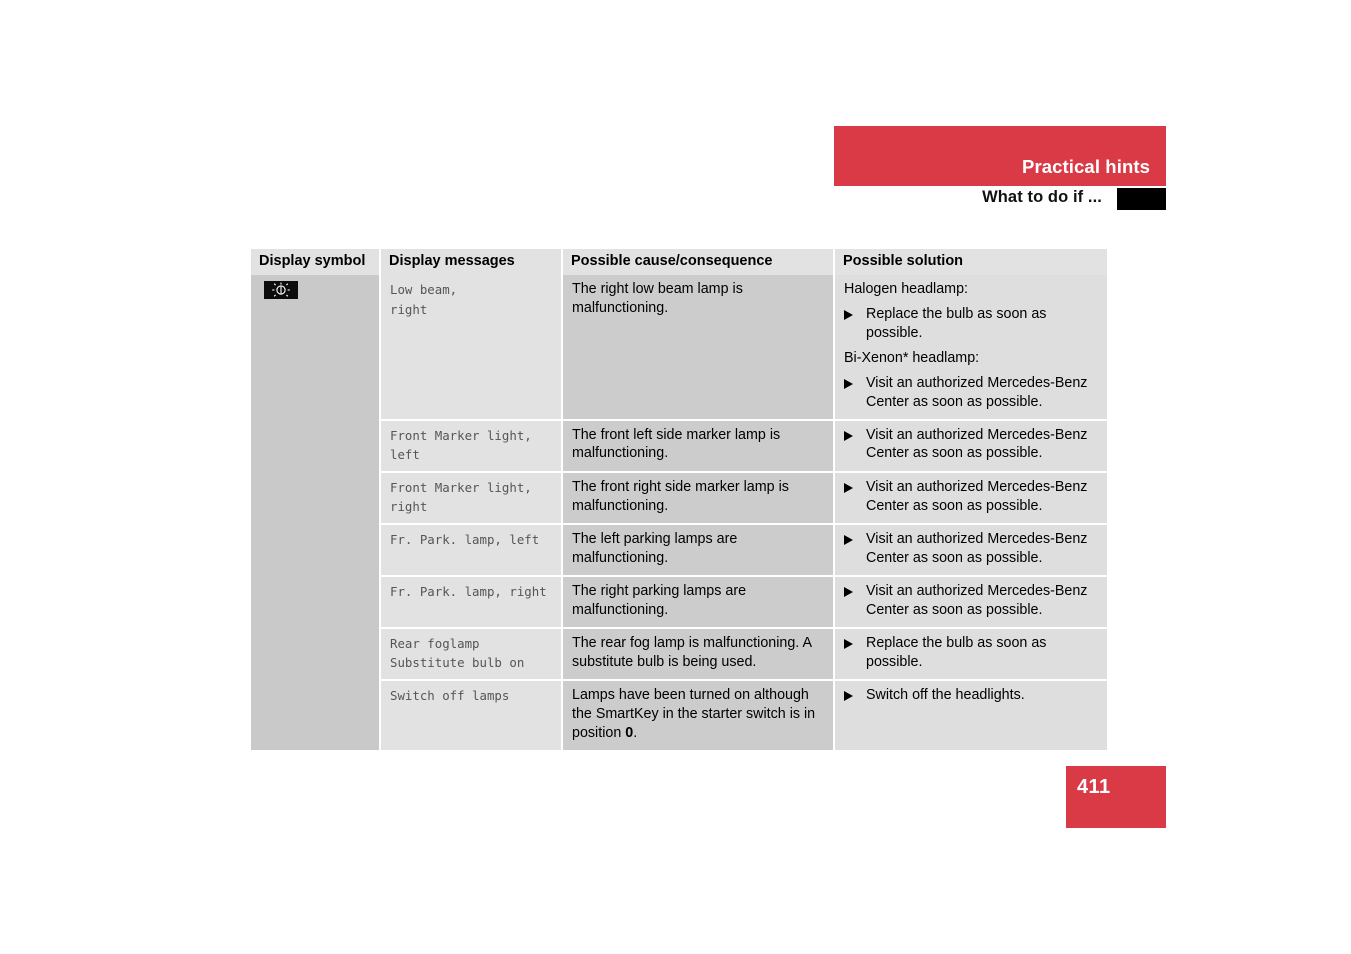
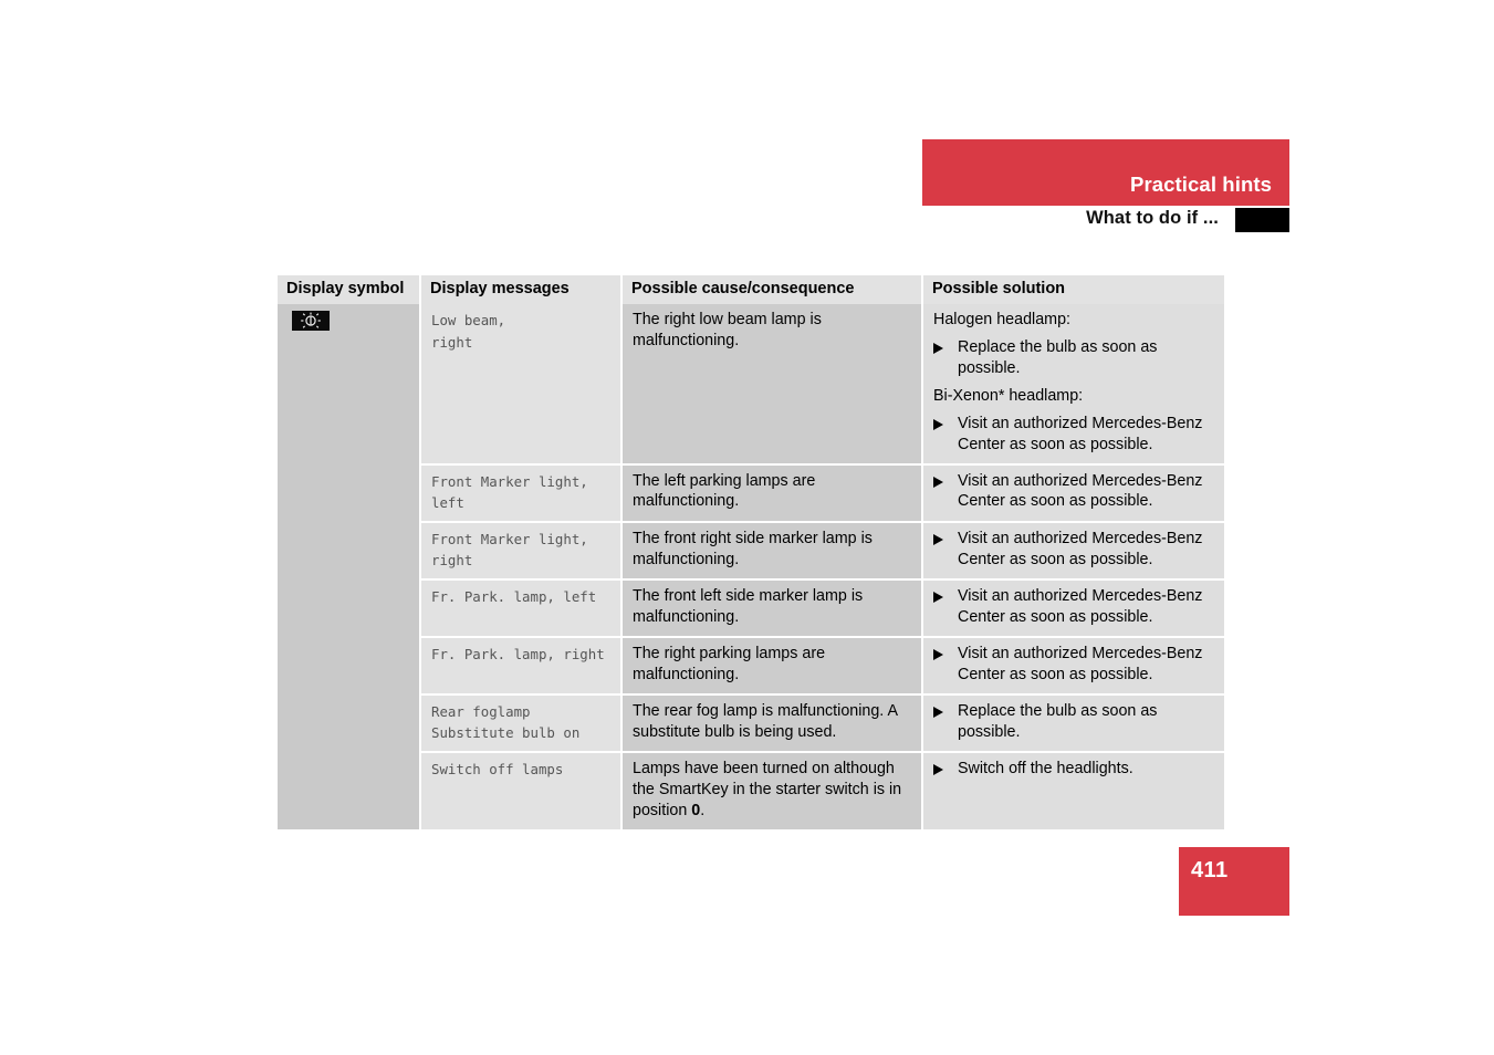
  Practical hints
  What to do if ...
  Display symbol	Display messages	Possible cause/consequence	Possible solution
  	Low beam, right	The right low beam lamp is malfunctioning.	Halogen headlamp:Replace the bulb as soon as possible.Bi-Xenon* headlamp:Visit an authorized Mercedes-Benz Center as soon as possible.
- Front Marker light, left	The front left side marker lamp is malfunctioning.	Visit an authorized Mercedes-Benz Center as soon as possible.
+ Front Marker light, left	The left parking lamps are malfunctioning.	Visit an authorized Mercedes-Benz Center as soon as possible.
  Front Marker light, right	The front right side marker lamp is malfunctioning.	Visit an authorized Mercedes-Benz Center as soon as possible.
- Fr. Park. lamp, left	The left parking lamps are malfunctioning.	Visit an authorized Mercedes-Benz Center as soon as possible.
+ Fr. Park. lamp, left	The front left side marker lamp is malfunctioning.	Visit an authorized Mercedes-Benz Center as soon as possible.
  Fr. Park. lamp, right	The right parking lamps are malfunctioning.	Visit an authorized Mercedes-Benz Center as soon as possible.
  Rear foglamp Substitute bulb on	The rear fog lamp is malfunctioning. A substitute bulb is being used.	Replace the bulb as soon as possible.
  Switch off lamps	Lamps have been turned on although the SmartKey in the starter switch is in position 0.	Switch off the headlights.
  411
